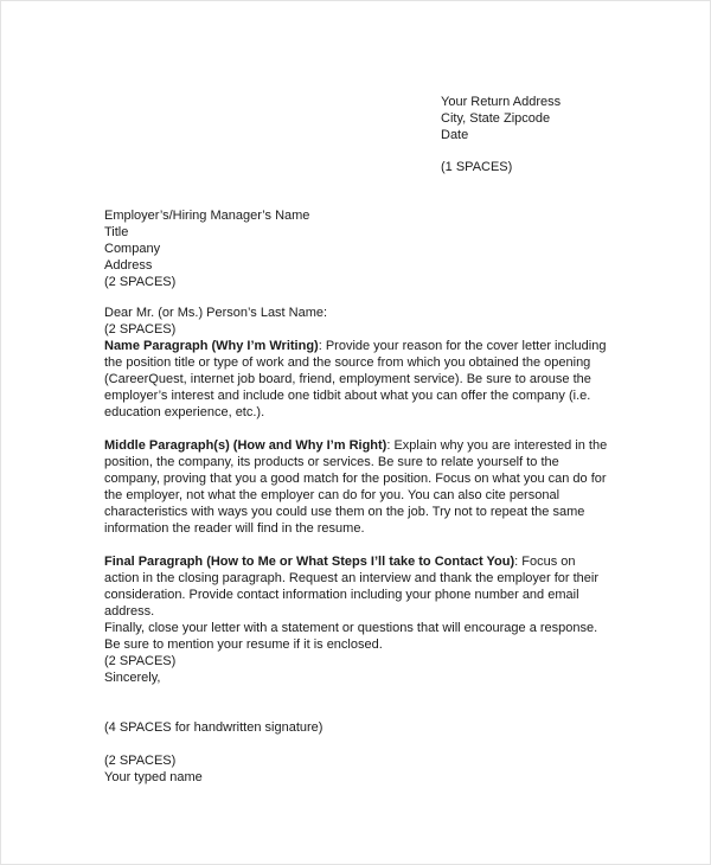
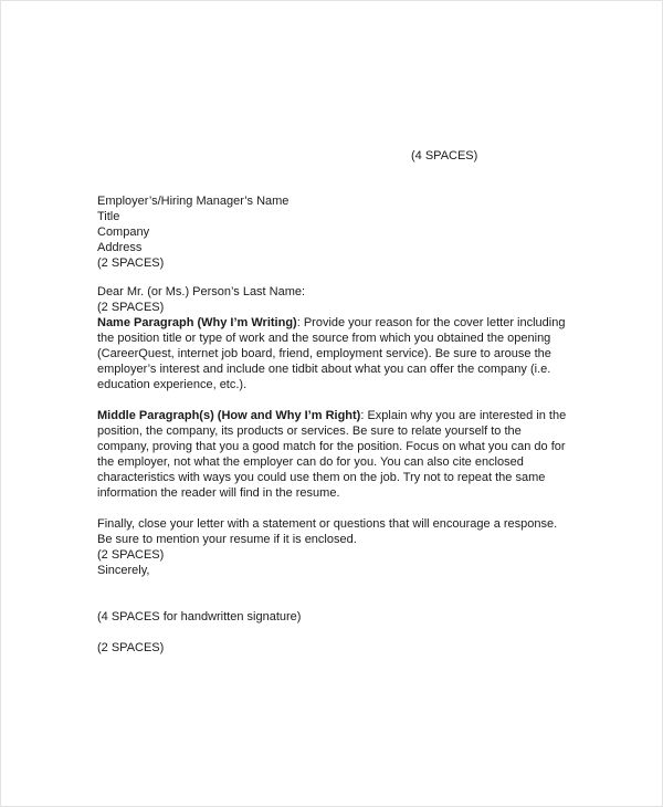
- Your Return Address
- City, State Zipcode
- Date
- (1 SPACES)
+ (4 SPACES)
  Employer’s/Hiring Manager’s Name
  Title
  Company
  Address
  (2 SPACES)
  Dear Mr. (or Ms.) Person’s Last Name:
  (2 SPACES)
  Name Paragraph (Why I’m Writing): Provide your reason for the cover letter including the position title or type of work and the source from which you obtained the opening (CareerQuest, internet job board, friend, employment service). Be sure to arouse the employer’s interest and include one tidbit about what you can offer the company (i.e. education experience, etc.).
- Middle Paragraph(s) (How and Why I’m Right): Explain why you are interested in the position, the company, its products or services. Be sure to relate yourself to the company, proving that you a good match for the position. Focus on what you can do for the employer, not what the employer can do for you. You can also cite personal characteristics with ways you could use them on the job. Try not to repeat the same information the reader will find in the resume.
+ Middle Paragraph(s) (How and Why I’m Right): Explain why you are interested in the position, the company, its products or services. Be sure to relate yourself to the company, proving that you a good match for the position. Focus on what you can do for the employer, not what the employer can do for you. You can also cite enclosed characteristics with ways you could use them on the job. Try not to repeat the same information the reader will find in the resume.
- Final Paragraph (How to Me or What Steps I’ll take to Contact You): Focus on action in the closing paragraph. Request an interview and thank the employer for their consideration. Provide contact information including your phone number and email address.
  Finally, close your letter with a statement or questions that will encourage a response. Be sure to mention your resume if it is enclosed.
  (2 SPACES)
  Sincerely,
  (4 SPACES for handwritten signature)
  (2 SPACES)
- Your typed name
